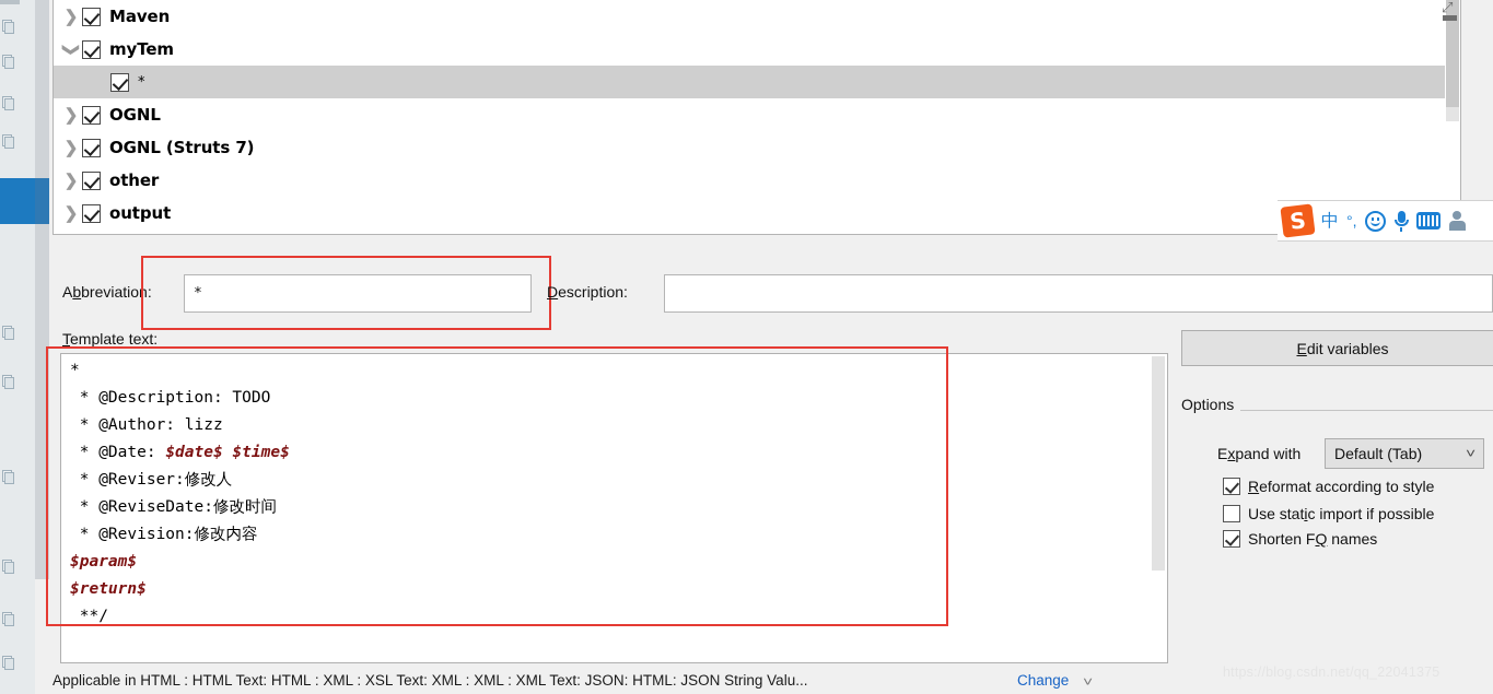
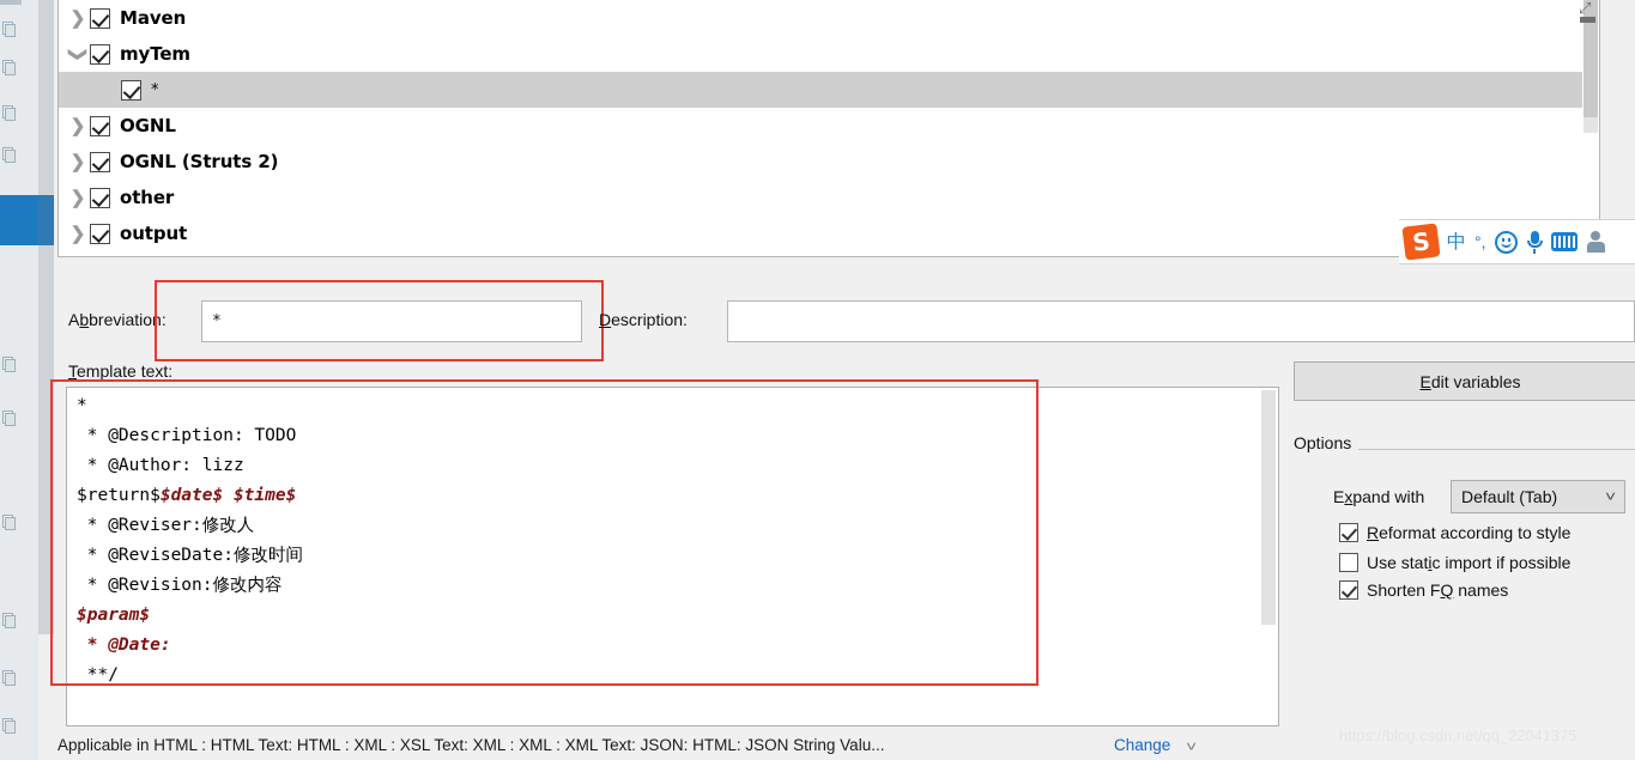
  ❯
  Maven
  myTem
  *
  ❯
  OGNL
  ❯
- OGNL (Struts 7)
+ OGNL (Struts 2)
  ❯
  other
  ❯
  output
  ⤢
  中
  °,
  Abbreviation:
  *
  Description:
  Template text:
  *
  * @Description: TODO
  * @Author: lizz
- * @Date: $date$ $time$
+ $return$$date$ $time$
  * @Reviser:修改人
  * @ReviseDate:修改时间
  * @Revision:修改内容
  $param$
- $return$
+ * @Date:
  **/
  Edit variables
  Options
  Expand with
  Default (Tab)
  ˅
  Reformat according to style
  Use static import if possible
  Shorten FQ names
  Applicable in HTML : HTML Text: HTML : XML : XSL Text: XML : XML : XML Text: JSON: HTML: JSON String Valu...
  Change
  ˅
